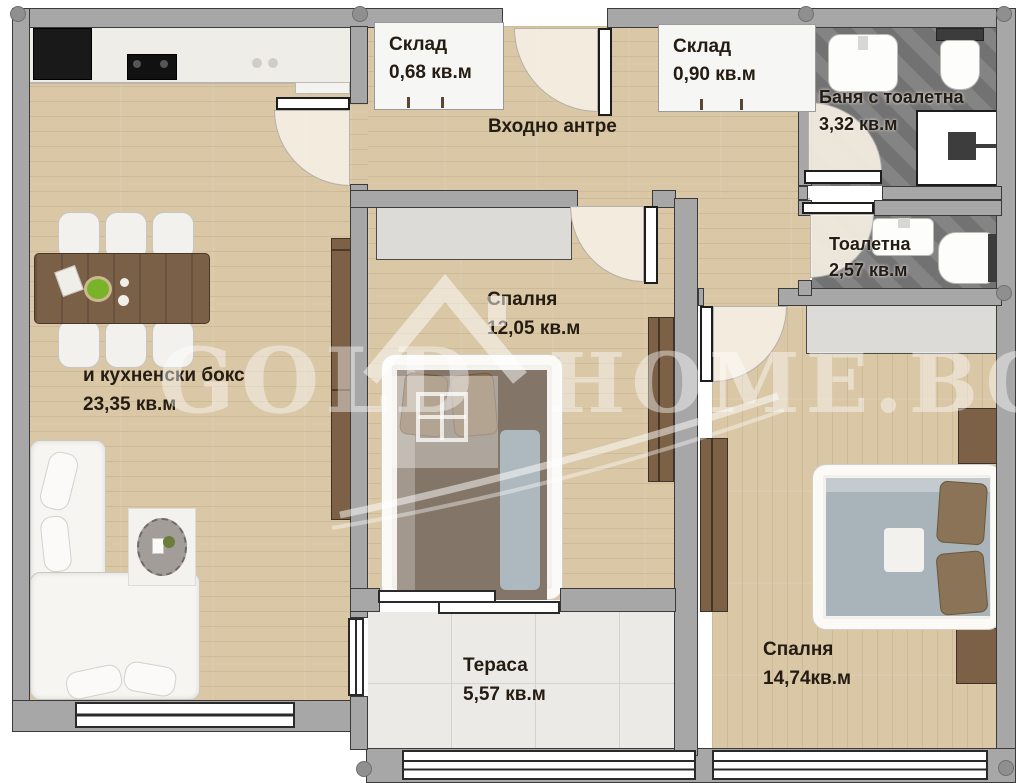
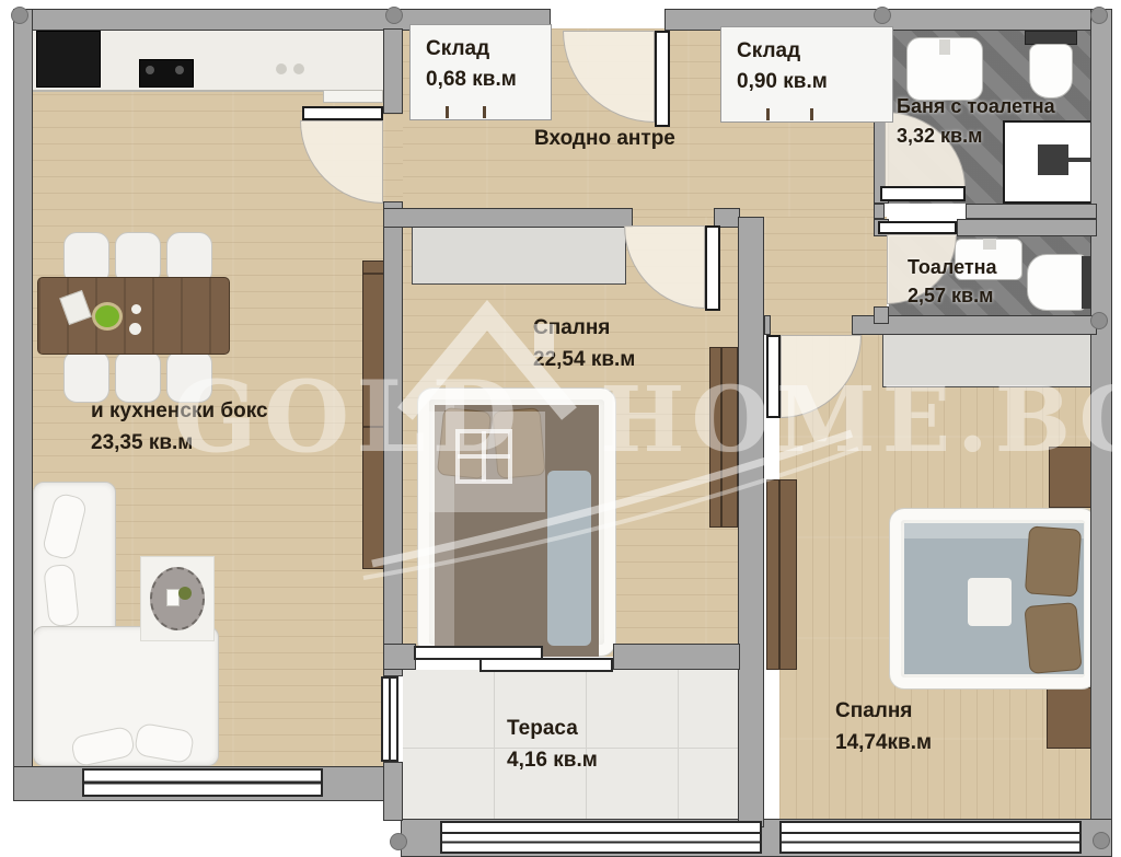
  Склад
  0,68 кв.м
  Склад
  0,90 кв.м
  и кухненски бокс
  23,35 кв.м
  Входно антре
  Баня с тоалетна
  3,32 кв.м
  Тоалетна
  2,57 кв.м
  Спалня
- 12,05 кв.м
+ 22,54 кв.м
  Спалня
  14,74кв.м
  Тераса
- 5,57 кв.м
+ 4,16 кв.м
  GOLD
  HOME.B
